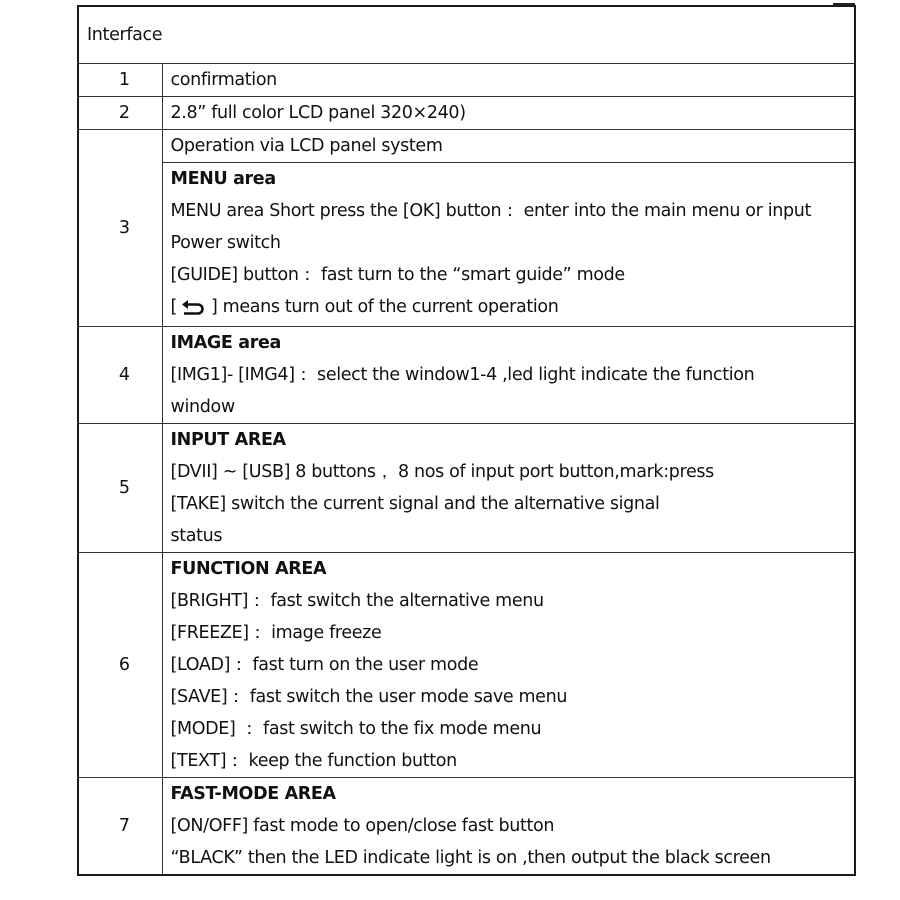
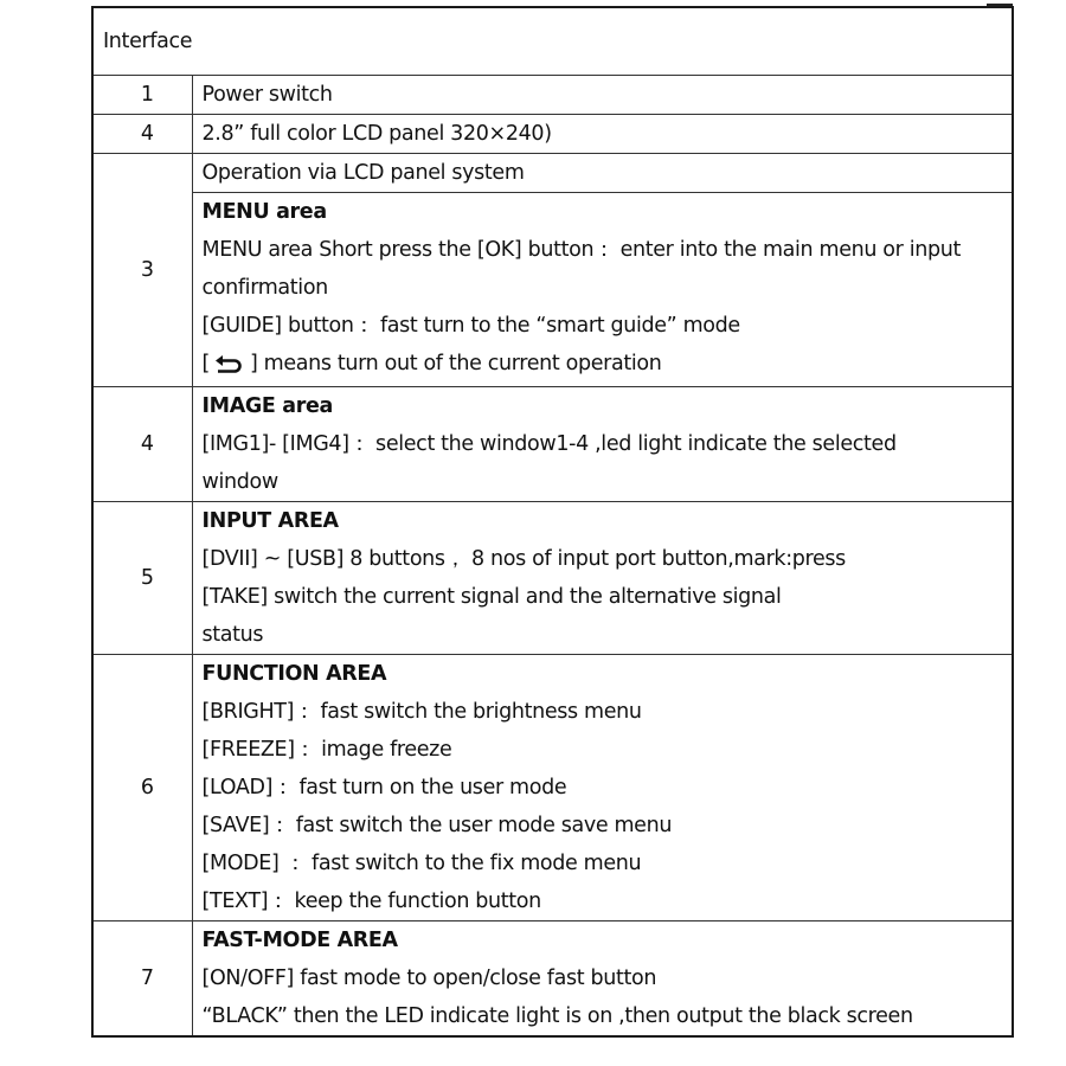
  Interface
- 1	confirmation
+ 1	Power switch
- 2	2.8” full color LCD panel 320×240)
+ 4	2.8” full color LCD panel 320×240)
  3	Operation via LCD panel system
- MENU area MENU area Short press the [OK] button： enter into the main menu or input Power switch [GUIDE] button： fast turn to the “smart guide” mode [ ] means turn out of the current operation
+ MENU area MENU area Short press the [OK] button： enter into the main menu or input confirmation [GUIDE] button： fast turn to the “smart guide” mode [ ] means turn out of the current operation
- 4	IMAGE area [IMG1]- [IMG4]： select the window1-4 ,led light indicate the function window
+ 4	IMAGE area [IMG1]- [IMG4]： select the window1-4 ,led light indicate the selected window
  5	INPUT AREA [DVII] ~ [USB] 8 buttons， 8 nos of input port button,mark:press [TAKE] switch the current signal and the alternative signal status
- 6	FUNCTION AREA [BRIGHT]： fast switch the alternative menu [FREEZE]： image freeze [LOAD]： fast turn on the user mode [SAVE]： fast switch the user mode save menu [MODE] ： fast switch to the fix mode menu [TEXT]： keep the function button
+ 6	FUNCTION AREA [BRIGHT]： fast switch the brightness menu [FREEZE]： image freeze [LOAD]： fast turn on the user mode [SAVE]： fast switch the user mode save menu [MODE] ： fast switch to the fix mode menu [TEXT]： keep the function button
  7	FAST-MODE AREA [ON/OFF] fast mode to open/close fast button “BLACK” then the LED indicate light is on ,then output the black screen
